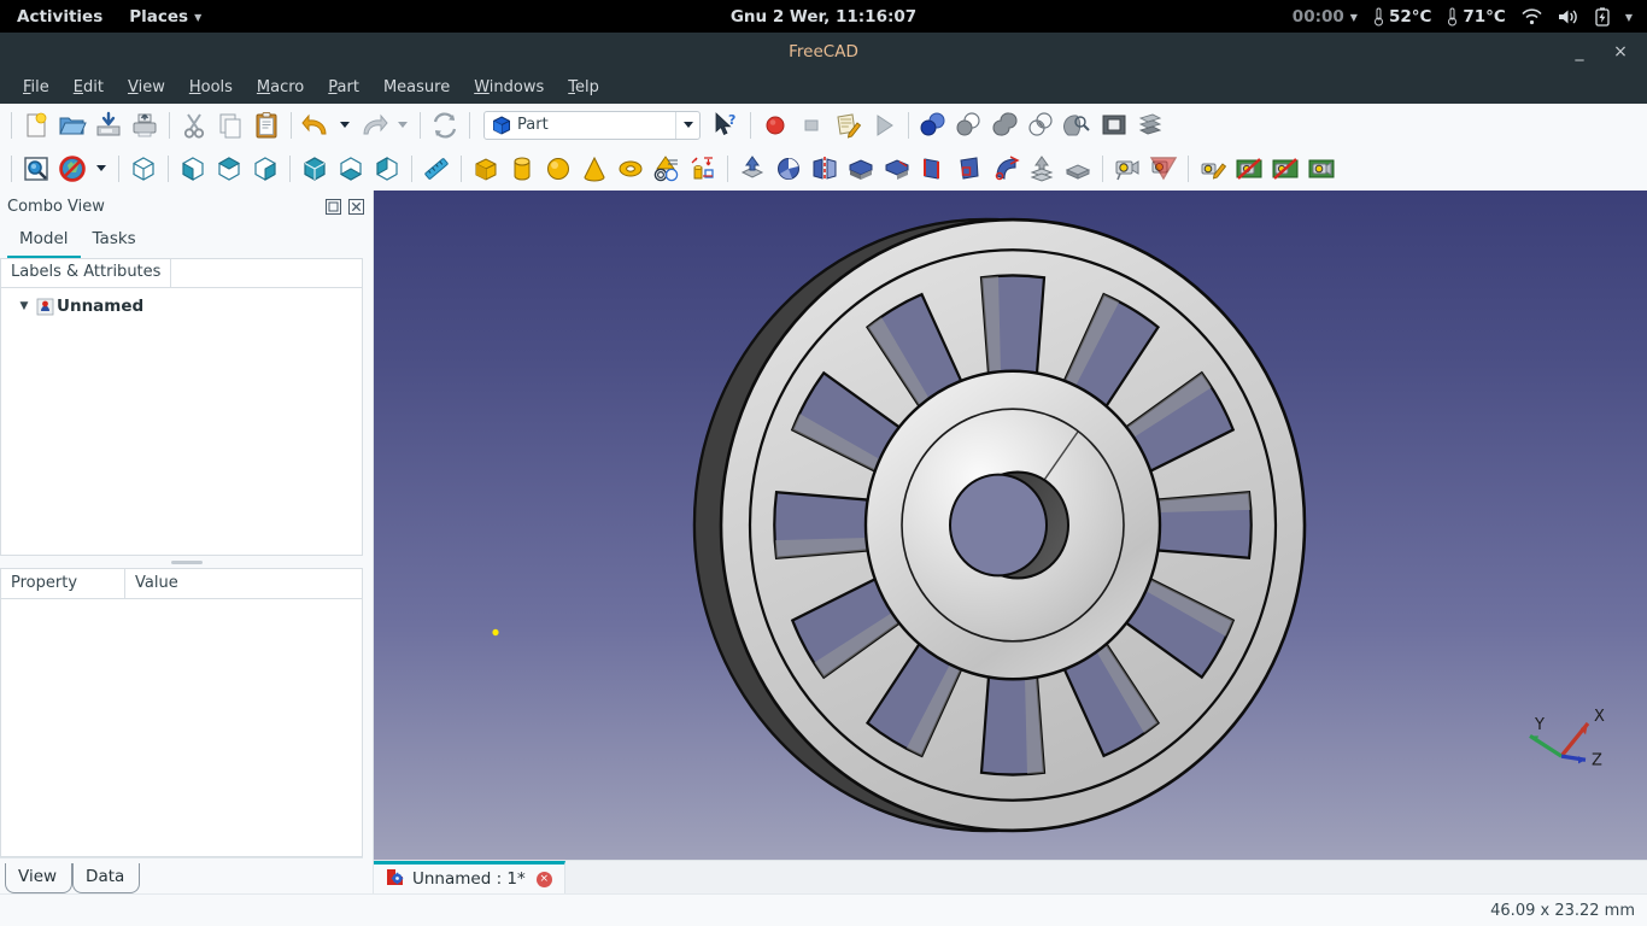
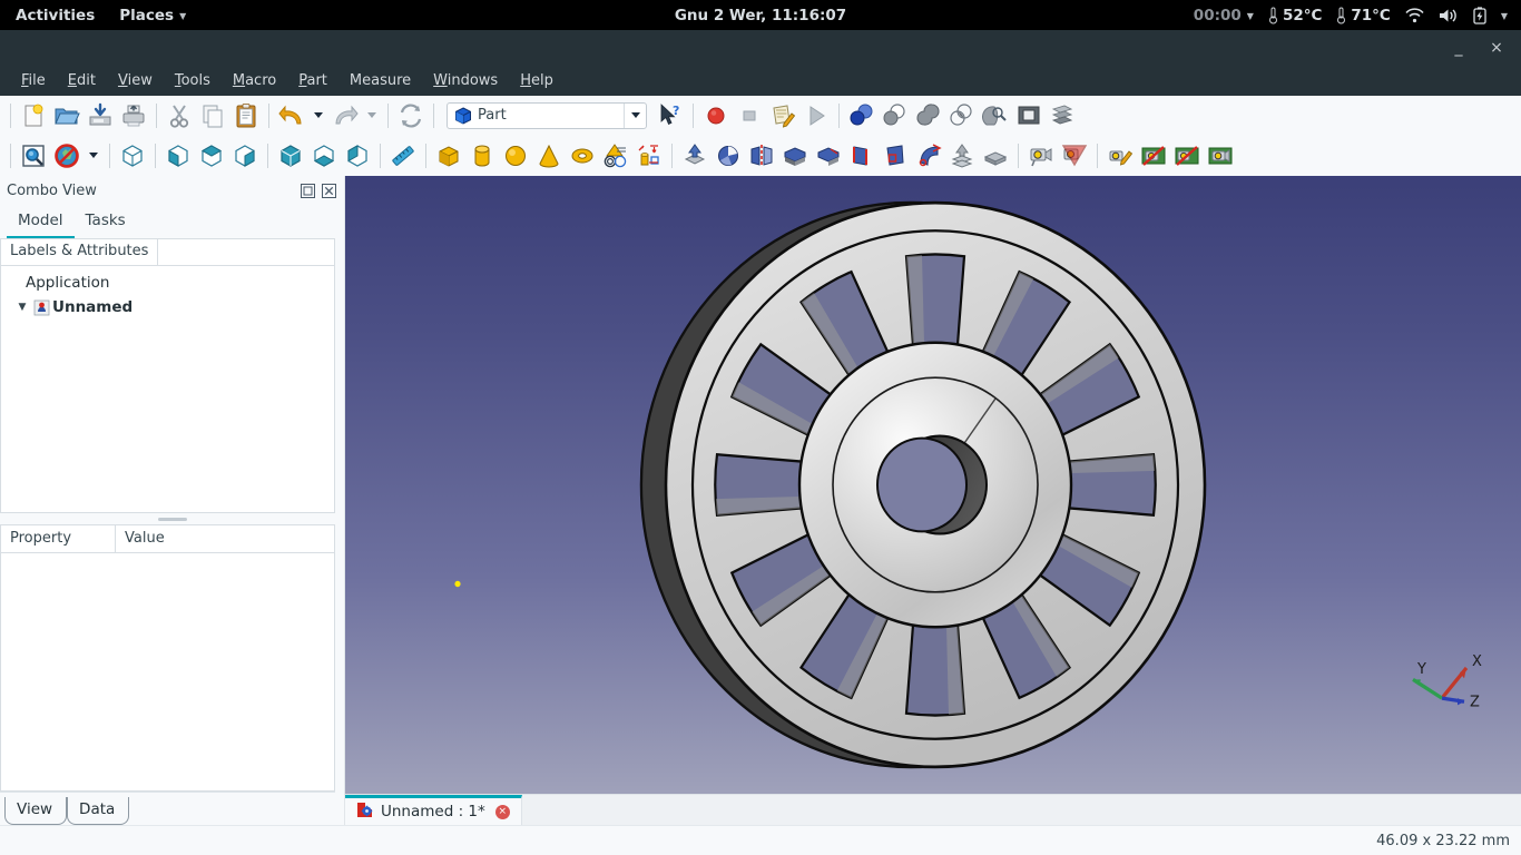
  Activities
  Places
  ▼
  Gnu 2 Wer, 11:16:07
  00:00
  ▼
  52°C
  71°C
  ▼
- FreeCAD
  _
  ×
  File
  Edit
  View
- Hools
+ Tools
  Macro
  Part
  Measure
  Windows
- Telp
+ Help
  Part
  ?
  Combo View
  Model
  Tasks
  Labels & Attributes
+ Application
  ▼
  Unnamed
  Property
  Value
  View
  Data
  X
  Y
  Z
  Unnamed : 1*
  ×
  46.09 x 23.22 mm
